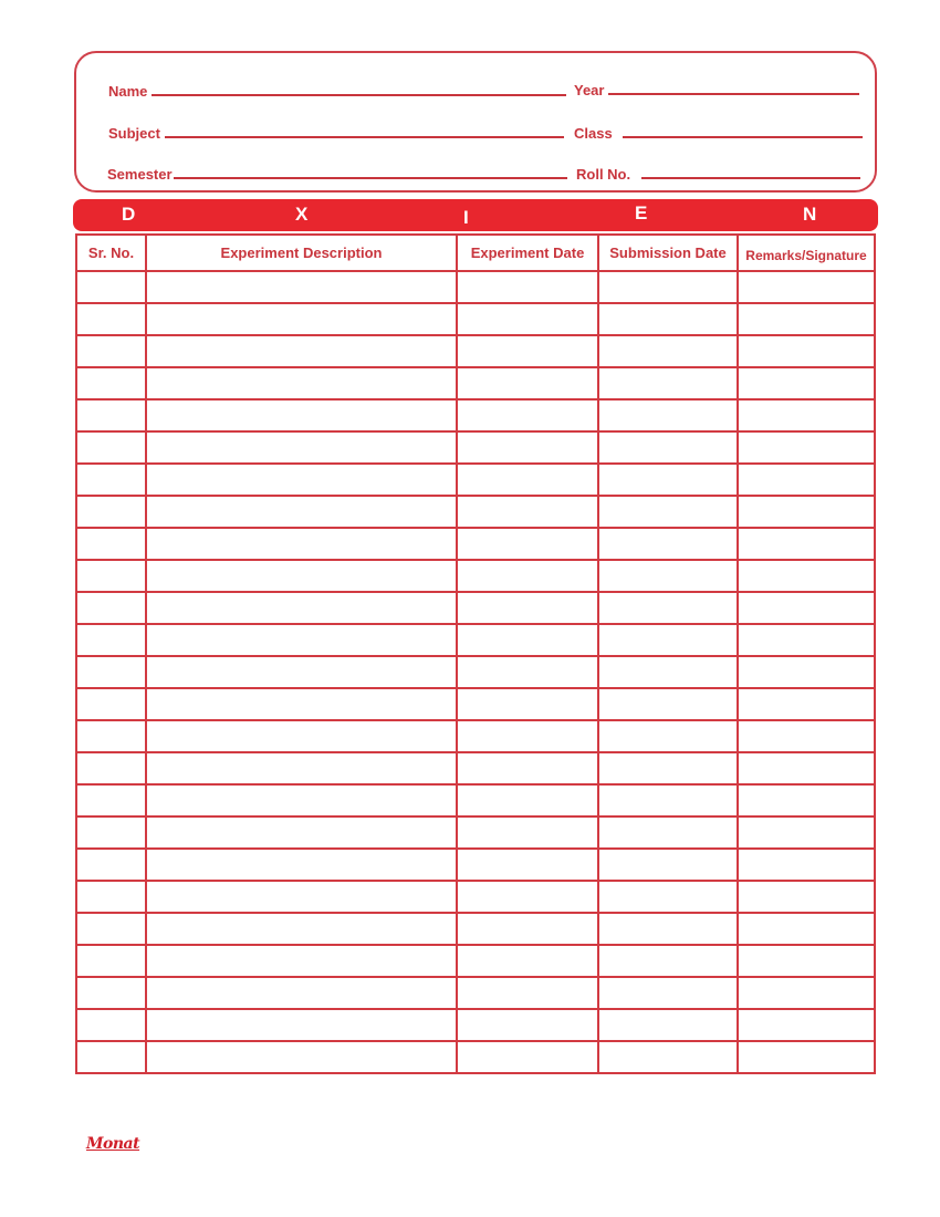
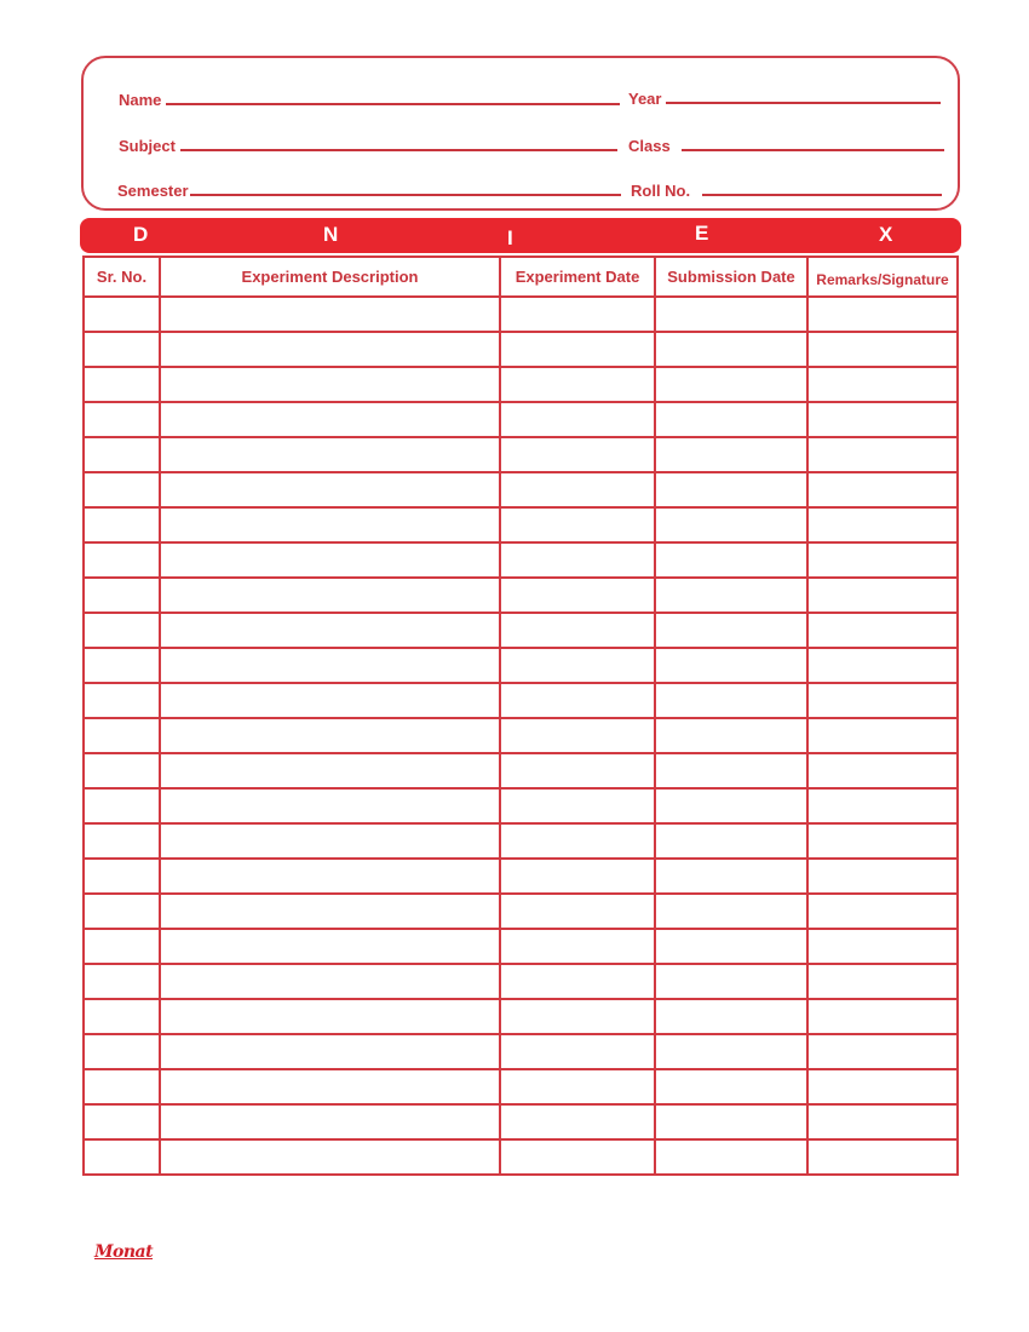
  Name
  Year
  Subject
  Class
  Semester
  Roll No.
  D
- X
+ N
  I
  E
- N
+ X
  Sr. No.	Experiment Description	Experiment Date	Submission Date	Remarks/Signature
  Monat
